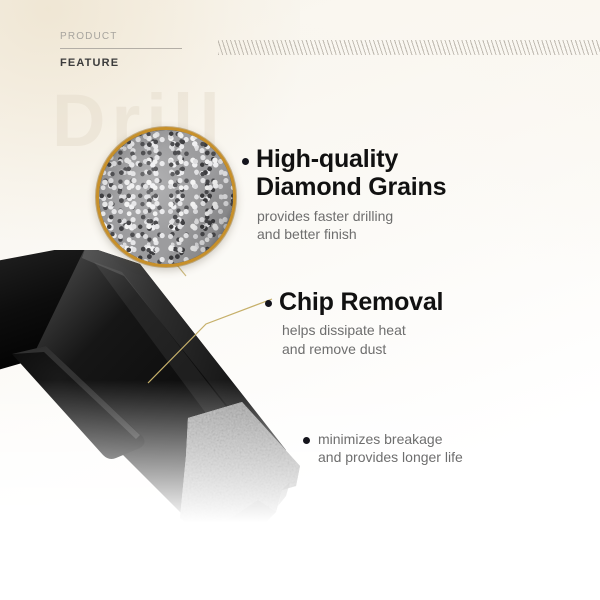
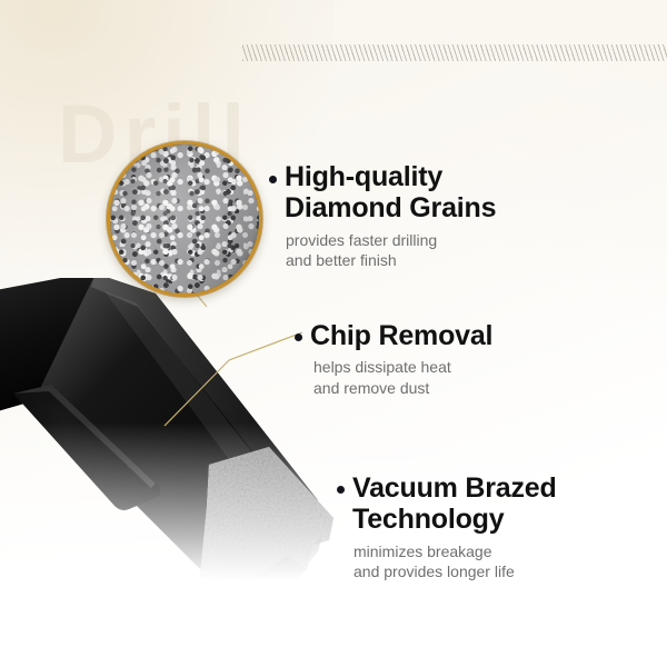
  Drill
- PRODUCT
- FEATURE
  High-quality
  Diamond Grains
  provides faster drilling
  and better finish
  Chip Removal
  helps dissipate heat
  and remove dust
+ Vacuum Brazed
+ Technology
  minimizes breakage
  and provides longer life
